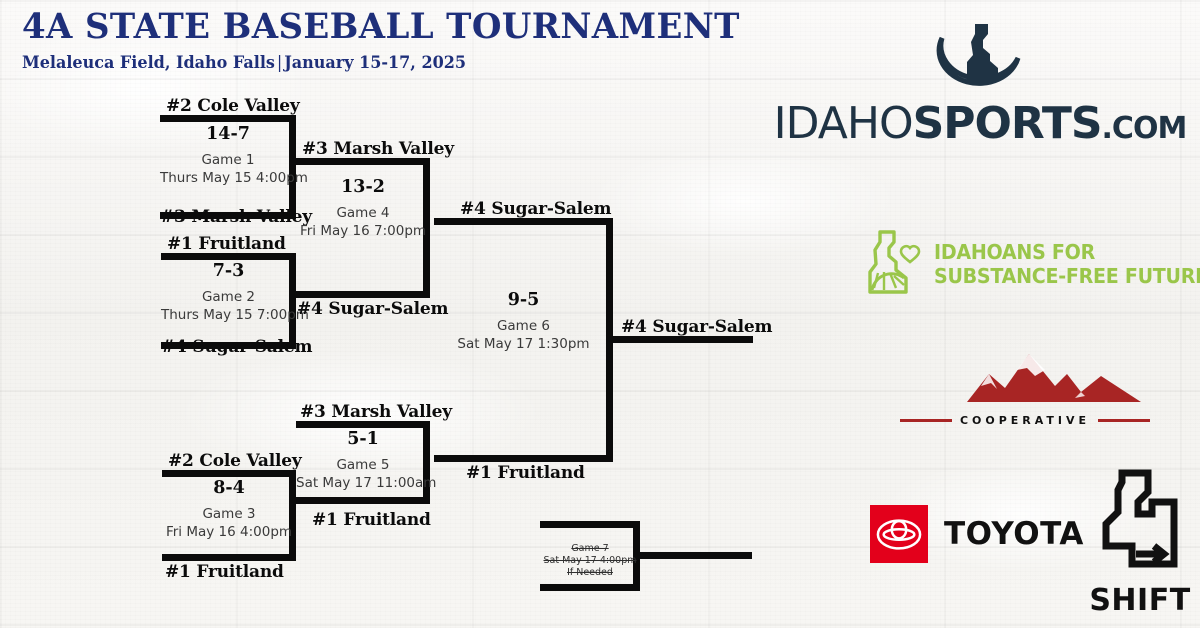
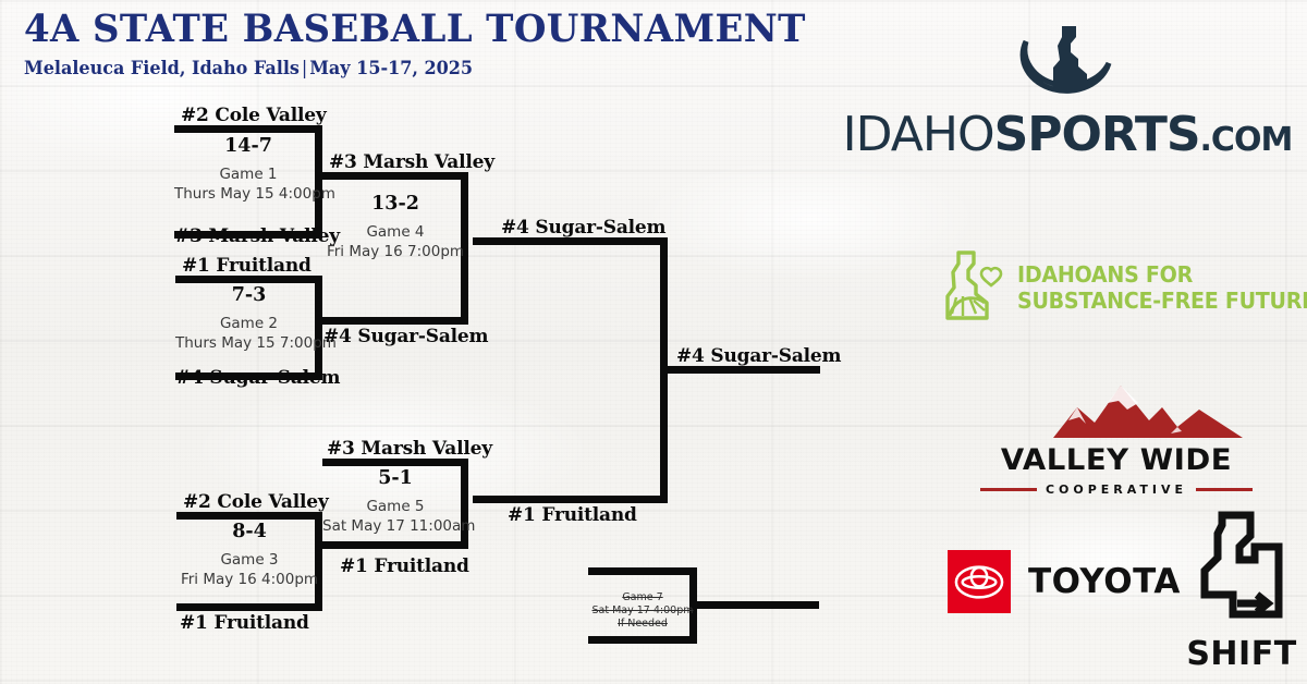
  4A STATE BASEBALL TOURNAMENT
- Melaleuca Field, Idaho Falls|January 15-17, 2025
+ Melaleuca Field, Idaho Falls|May 15-17, 2025
  #2 Cole Valley
  #3 Marsh Valley
  14-7
  Game 1
  Thurs May 15 4:00p
  #1 Fruitland
  #4 Sugar-Salem
  7-3
  Game 2
  Thurs May 15 7:00p
  #2 Cole Valley
  #1 Fruitland
  8-4
  Game 3
  Fri May 16 4:00pm
  #3 Marsh Valley
  #4 Sugar-Salem
  13-2
  Game 4
  Fri May 16 7:00pm
  #3 Marsh Valley
  #1 Fruitland
  5-1
  Game 5
  Sat May 17 11:00am
  #4 Sugar-Salem
  #1 Fruitland
- 9-5
- Game 6
- Sat May 17 1:30pm
  #4 Sugar-Salem
  Game 7
  Sat May 17 4:00pm
  If Needed
  IDAHOSPORTS.COM
  IDAHOANS FOR
  SUBSTANCE-FREE FUTUR
+ VALLEY WIDE
  COOPERATIVE
  TOYOTA
  SHIFT
